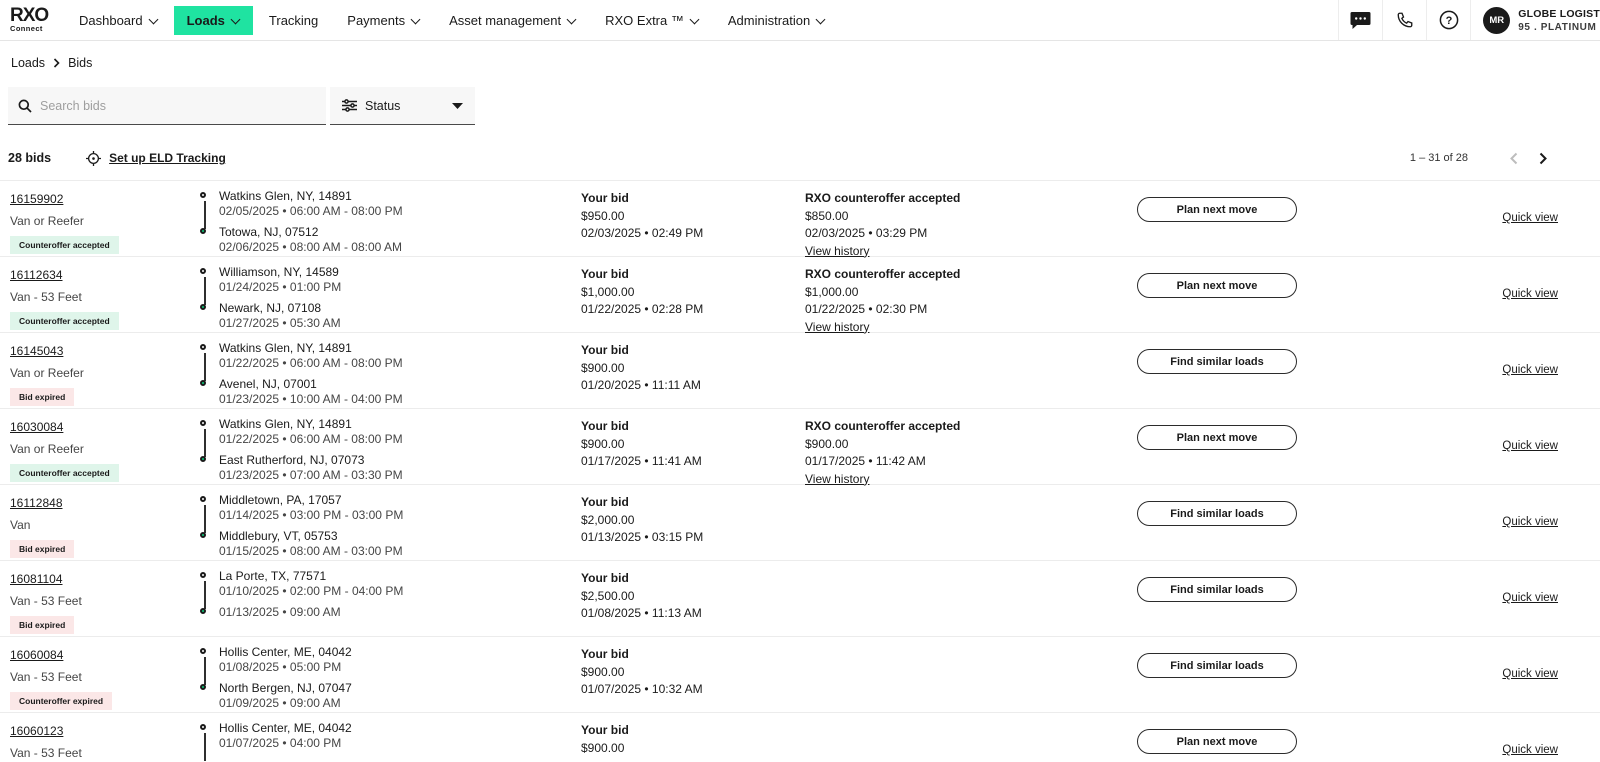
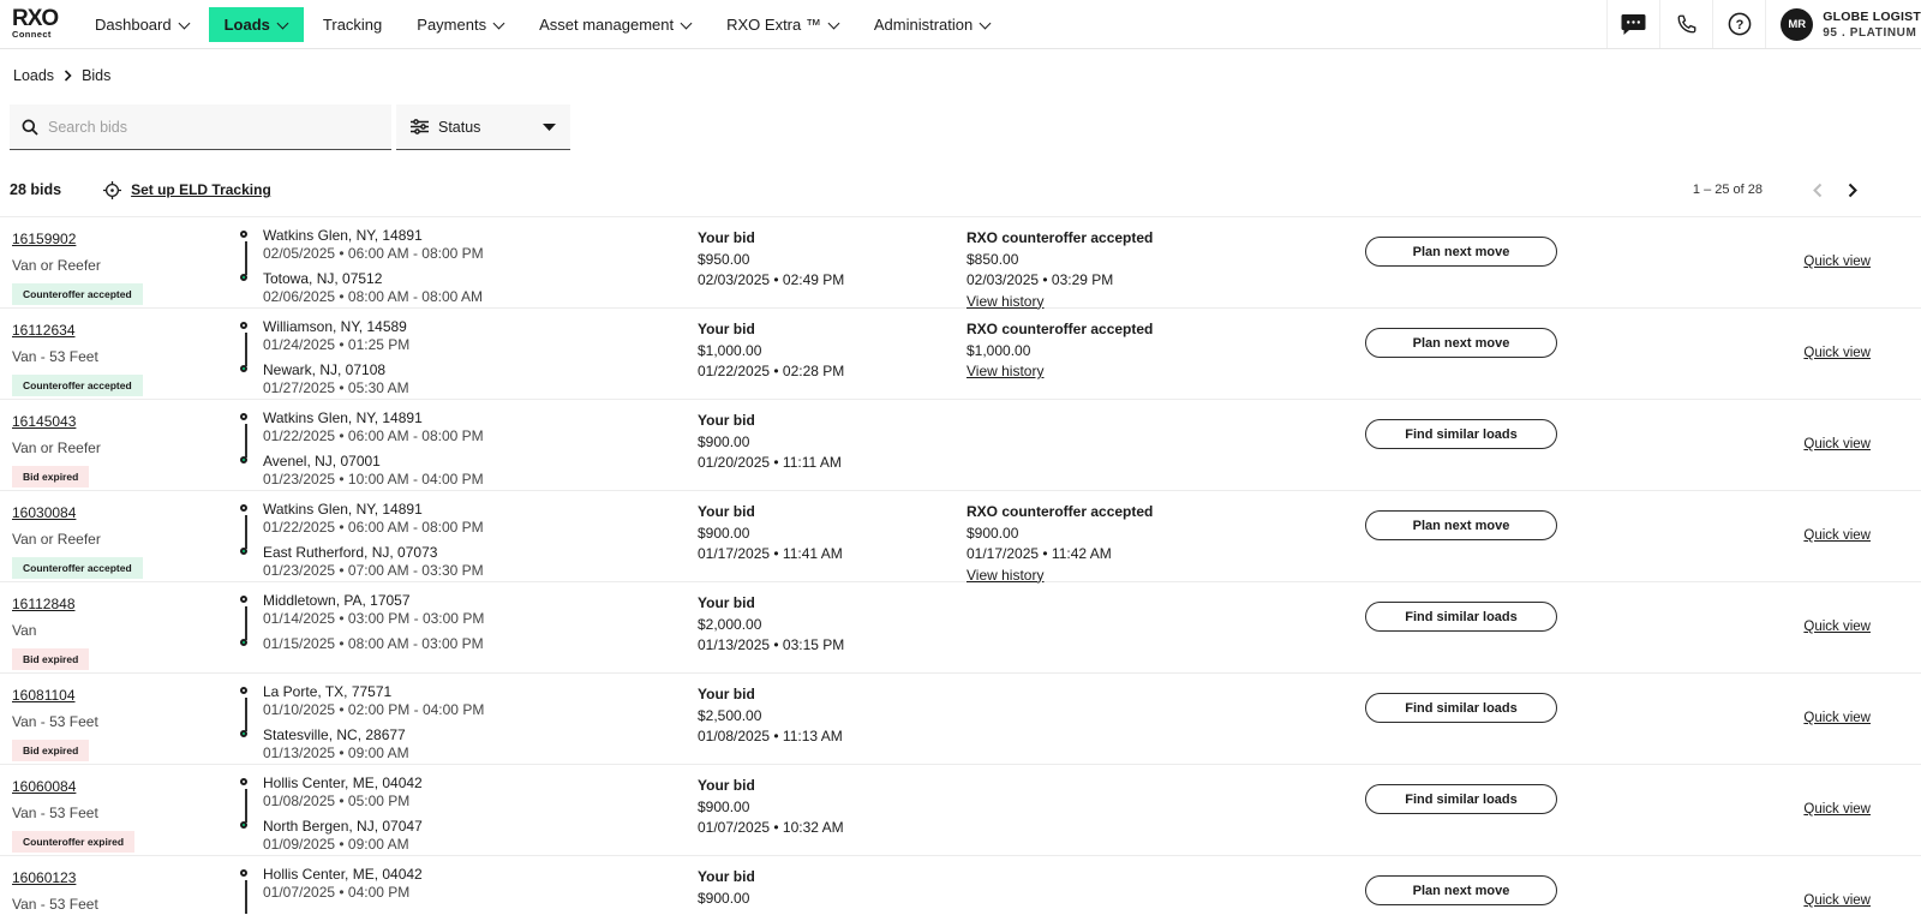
  RXO
  Connect
  Dashboard
  Loads
  Tracking
  Payments
  Asset management
  RXO Extra ™
  Administration
  ?
  MR
  GLOBE LOGIST
  95 . PLATINUM
  Loads
  Bids
  Search bids
  Status
  28 bids
  Set up ELD Tracking
- 1 – 31 of 28
+ 1 – 25 of 28
  16159902
  Van or Reefer
  Counteroffer accepted
  Watkins Glen, NY, 14891
  02/05/2025 • 06:00 AM - 08:00 PM
  Totowa, NJ, 07512
  02/06/2025 • 08:00 AM - 08:00 AM
  Your bid
  $950.00
  02/03/2025 • 02:49 PM
  RXO counteroffer accepted
  $850.00
  02/03/2025 • 03:29 PM
  View history
  Plan next move
  Quick view
  16112634
  Van - 53 Feet
  Counteroffer accepted
  Williamson, NY, 14589
- 01/24/2025 • 01:00 PM
+ 01/24/2025 • 01:25 PM
  Newark, NJ, 07108
  01/27/2025 • 05:30 AM
  Your bid
  $1,000.00
  01/22/2025 • 02:28 PM
  RXO counteroffer accepted
  $1,000.00
- 01/22/2025 • 02:30 PM
  View history
  Plan next move
  Quick view
  16145043
  Van or Reefer
  Bid expired
  Watkins Glen, NY, 14891
  01/22/2025 • 06:00 AM - 08:00 PM
  Avenel, NJ, 07001
  01/23/2025 • 10:00 AM - 04:00 PM
  Your bid
  $900.00
  01/20/2025 • 11:11 AM
  Find similar loads
  Quick view
  16030084
  Van or Reefer
  Counteroffer accepted
  Watkins Glen, NY, 14891
  01/22/2025 • 06:00 AM - 08:00 PM
  East Rutherford, NJ, 07073
  01/23/2025 • 07:00 AM - 03:30 PM
  Your bid
  $900.00
  01/17/2025 • 11:41 AM
  RXO counteroffer accepted
  $900.00
  01/17/2025 • 11:42 AM
  View history
  Plan next move
  Quick view
  16112848
  Van
  Bid expired
  Middletown, PA, 17057
  01/14/2025 • 03:00 PM - 03:00 PM
- Middlebury, VT, 05753
  01/15/2025 • 08:00 AM - 03:00 PM
  Your bid
  $2,000.00
  01/13/2025 • 03:15 PM
  Find similar loads
  Quick view
  16081104
  Van - 53 Feet
  Bid expired
  La Porte, TX, 77571
  01/10/2025 • 02:00 PM - 04:00 PM
+ Statesville, NC, 28677
  01/13/2025 • 09:00 AM
  Your bid
  $2,500.00
  01/08/2025 • 11:13 AM
  Find similar loads
  Quick view
  16060084
  Van - 53 Feet
  Counteroffer expired
  Hollis Center, ME, 04042
  01/08/2025 • 05:00 PM
  North Bergen, NJ, 07047
  01/09/2025 • 09:00 AM
  Your bid
  $900.00
  01/07/2025 • 10:32 AM
  Find similar loads
  Quick view
  16060123
  Van - 53 Feet
  Hollis Center, ME, 04042
  01/07/2025 • 04:00 PM
  Your bid
  $900.00
  Plan next move
  Quick view
